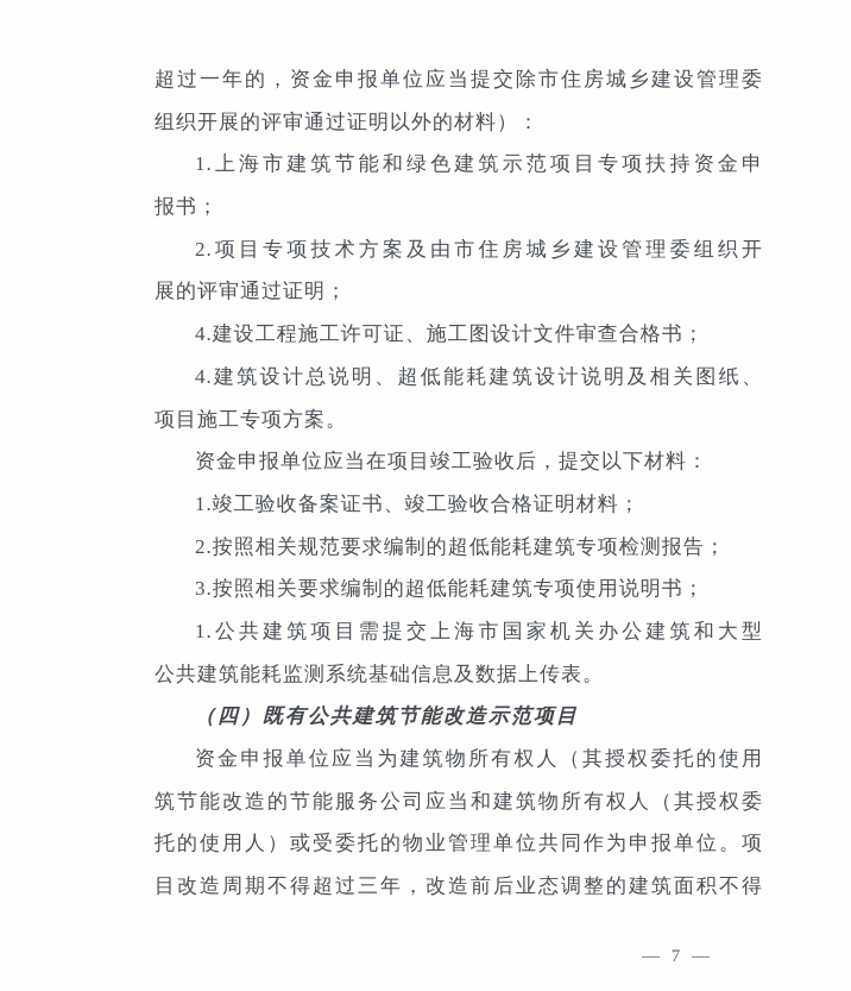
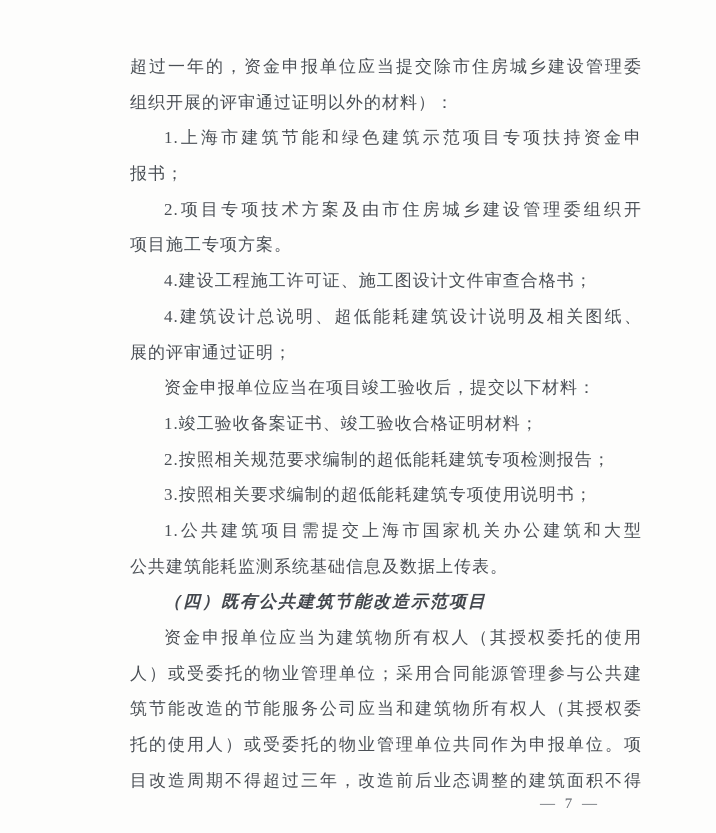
  超过一年的，资金申报单位应当提交除市住房城乡建设管理委
  组织开展的评审通过证明以外的材料）：
  1.上海市建筑节能和绿色建筑示范项目专项扶持资金申
  报书；
  2.项目专项技术方案及由市住房城乡建设管理委组织开
- 展的评审通过证明；
+ 项目施工专项方案。
  4.建设工程施工许可证、施工图设计文件审查合格书；
  4.建筑设计总说明、超低能耗建筑设计说明及相关图纸、
- 项目施工专项方案。
+ 展的评审通过证明；
  资金申报单位应当在项目竣工验收后，提交以下材料：
  1.竣工验收备案证书、竣工验收合格证明材料；
  2.按照相关规范要求编制的超低能耗建筑专项检测报告；
  3.按照相关要求编制的超低能耗建筑专项使用说明书；
  1.公共建筑项目需提交上海市国家机关办公建筑和大型
  公共建筑能耗监测系统基础信息及数据上传表。
  （四）既有公共建筑节能改造示范项目
  资金申报单位应当为建筑物所有权人（其授权委托的使用
+ 人）或受委托的物业管理单位；采用合同能源管理参与公共建
  筑节能改造的节能服务公司应当和建筑物所有权人（其授权委
  托的使用人）或受委托的物业管理单位共同作为申报单位。项
  目改造周期不得超过三年，改造前后业态调整的建筑面积不得
  — 7 —
